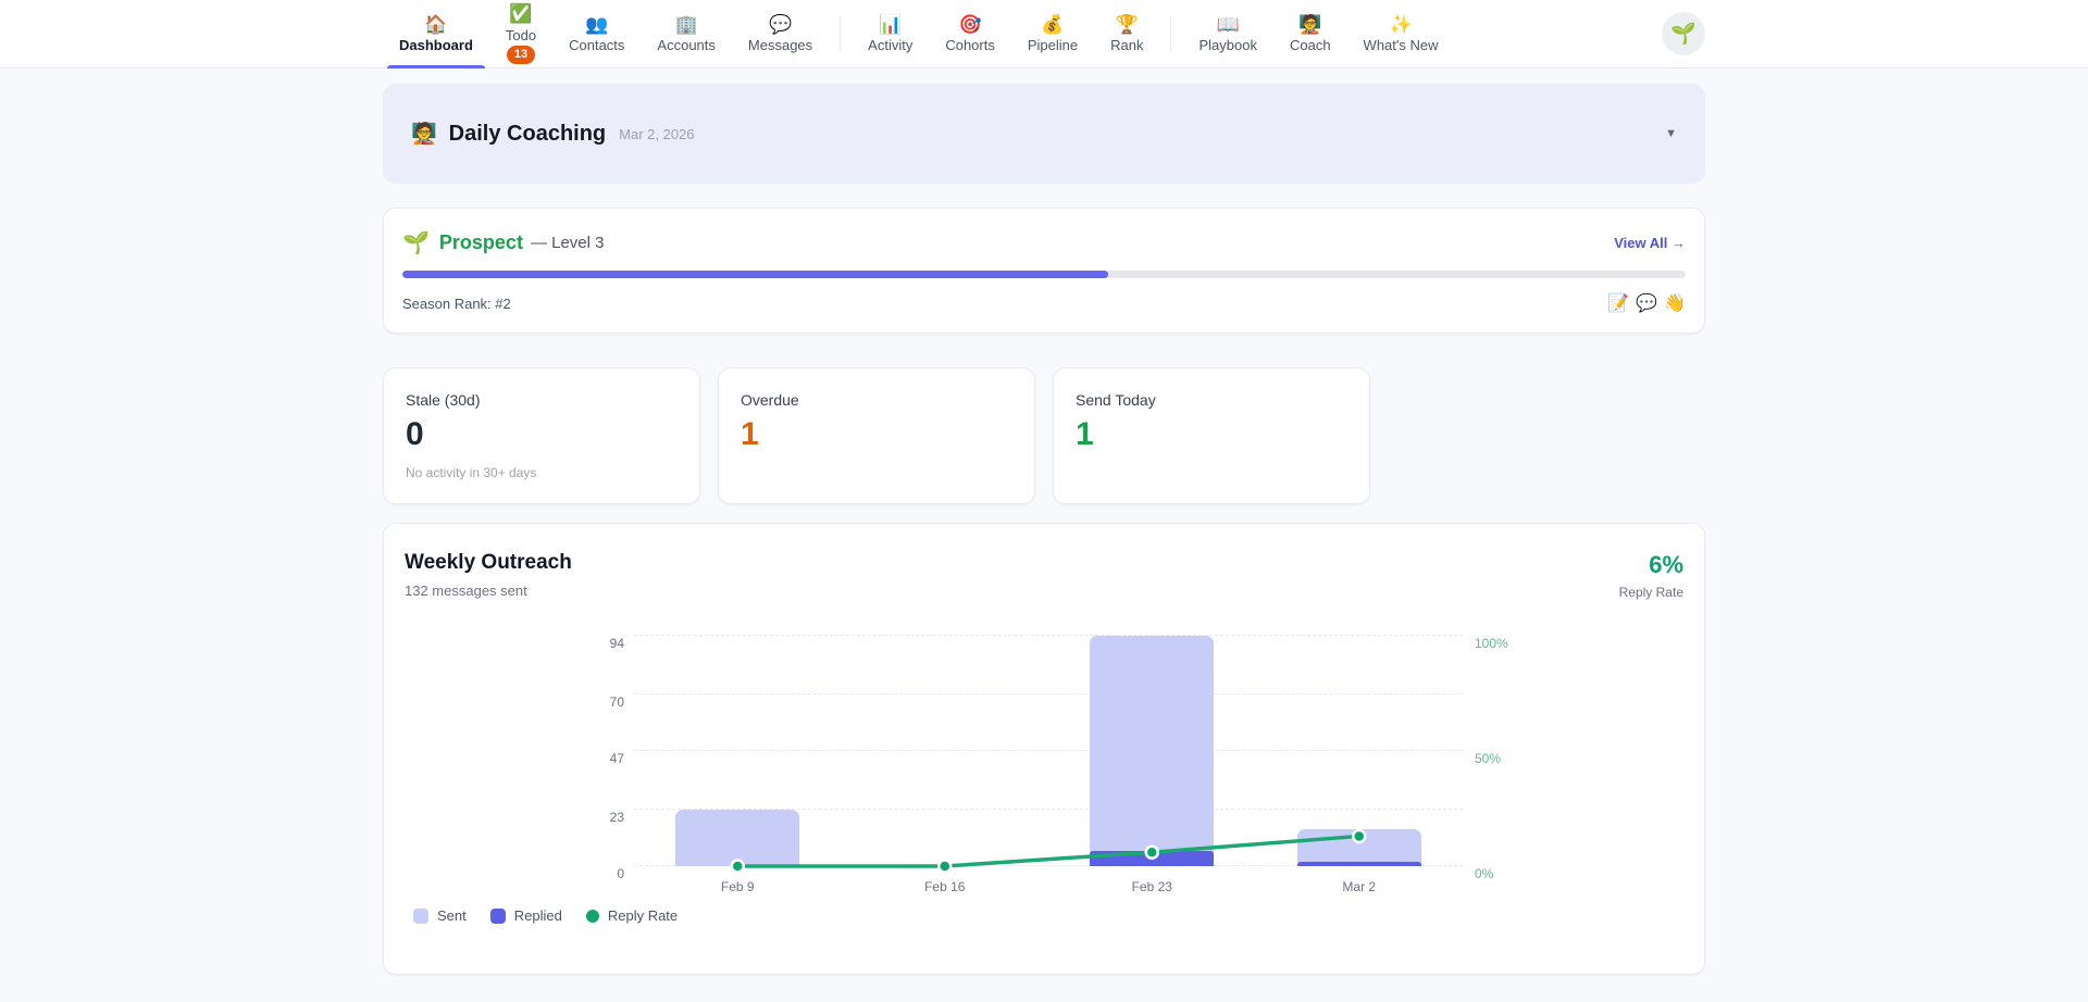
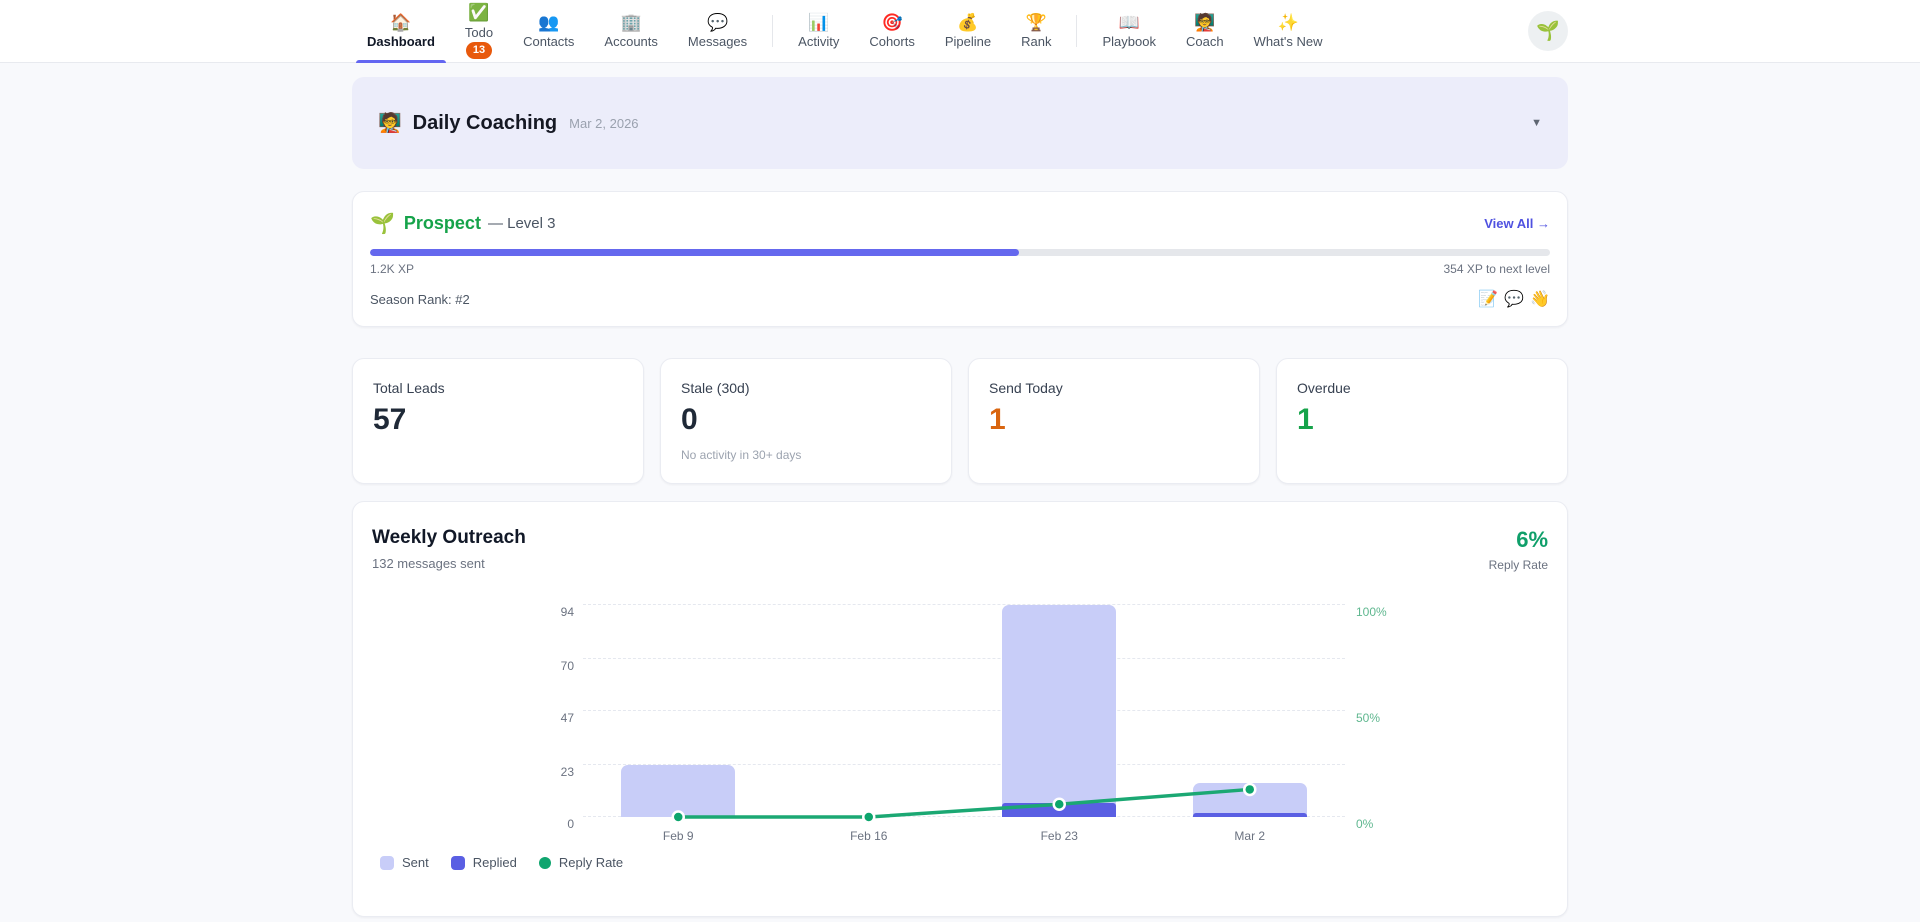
  🏠
  Dashboard
  ✅
  Todo
  13
  👥
  Contacts
  🏢
  Accounts
  💬
  Messages
  📊
  Activity
  🎯
  Cohorts
  💰
  Pipeline
  🏆
  Rank
  📖
  Playbook
  🧑‍🏫
  Coach
  ✨
  What's New
  🌱
  🧑‍🏫
  Daily Coaching
  Mar 2, 2026
  ▼
  🌱
  Prospect
  — Level 3
  View All →
+ 1.2K XP
+ 354 XP to next level
  Season Rank: #2
  📝
  💬
  👋
+ Total Leads
+ 57
  Stale (30d)
  0
  No activity in 30+ days
- Overdue
+ Send Today
  1
- Send Today
+ Overdue
  1
  Weekly Outreach
  132 messages sent
  6%
  Reply Rate
  0
  23
  47
  70
  94
  0%
  50%
  100%
  Feb 9
  Feb 16
  Feb 23
  Mar 2
  Sent
  Replied
  Reply Rate
